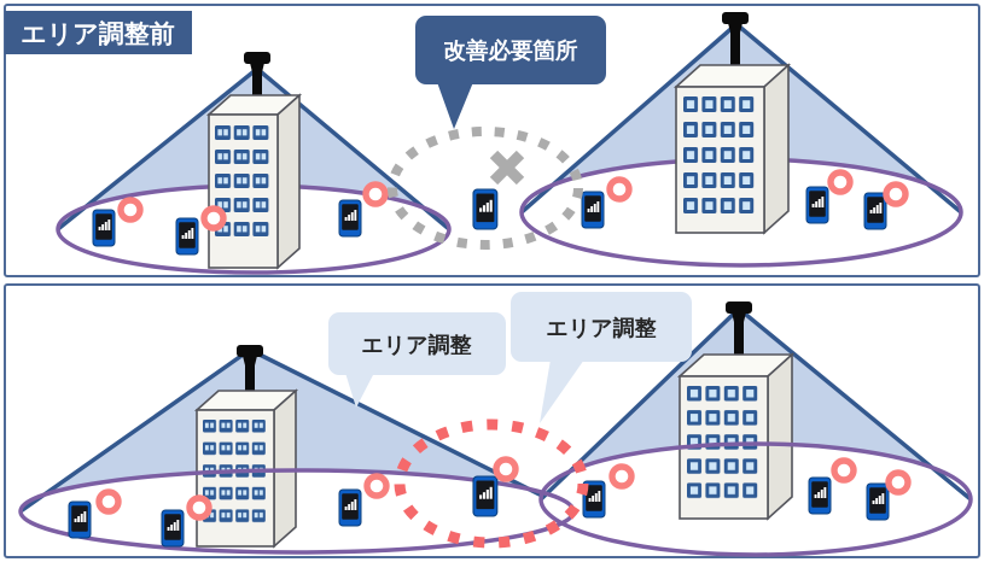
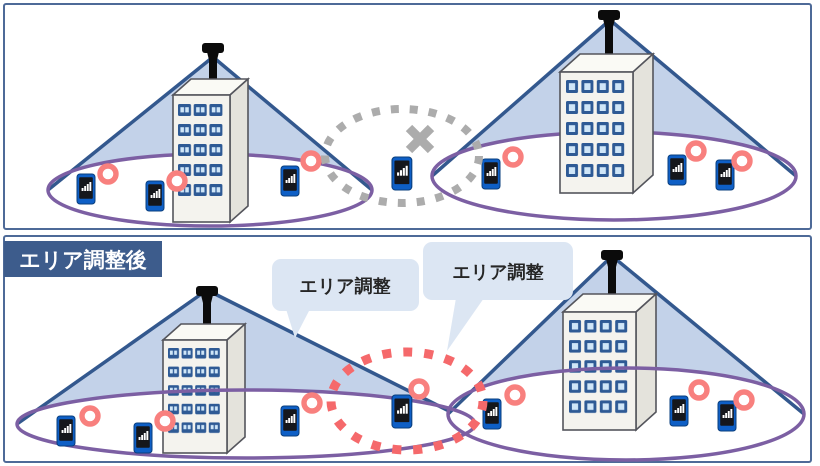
- 改善必要箇所
- エリア調整前
  エリア調整
  エリア調整
+ エリア調整後
